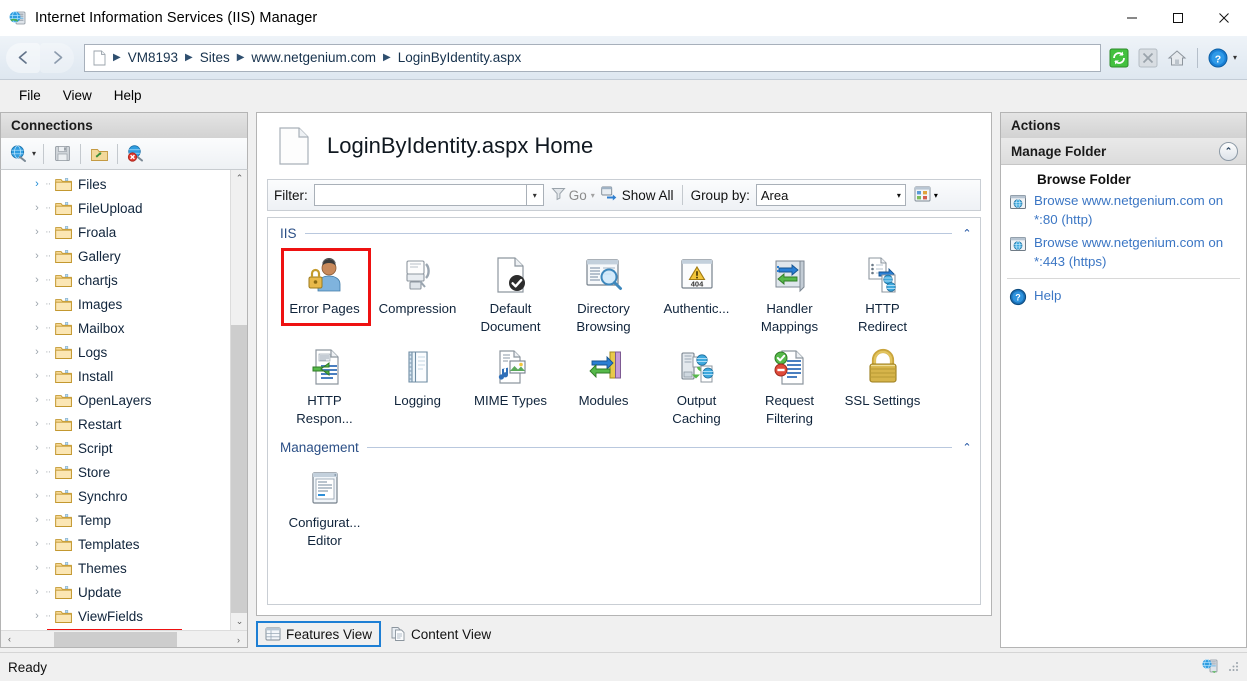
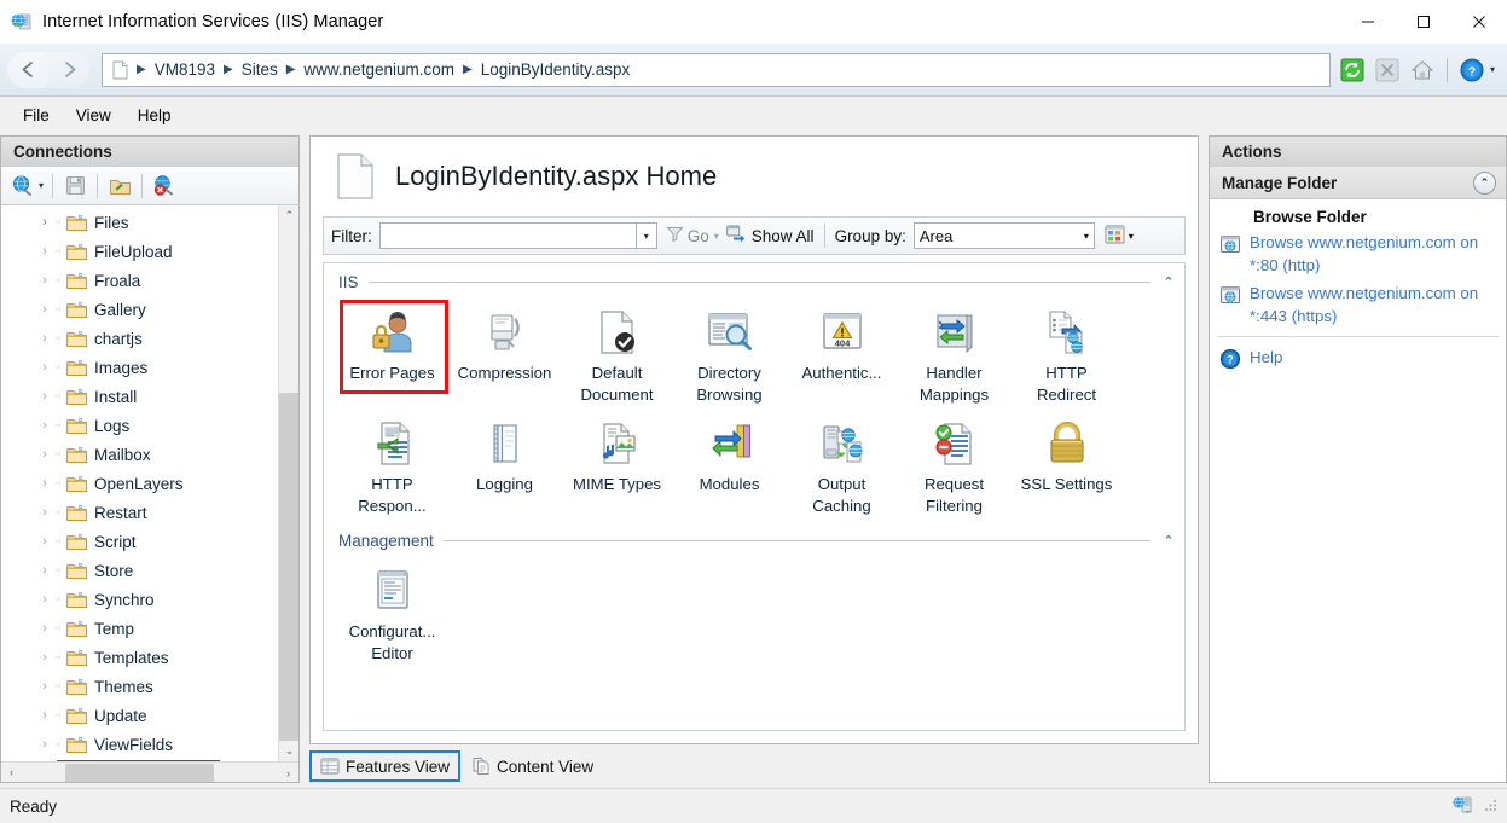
  Internet Information Services (IIS) Manager
  ▶
  VM8193
  ▶
  Sites
  ▶
  www.netgenium.com
  ▶
  LoginByIdentity.aspx
  ?
  ▾
  File
  View
  Help
  Connections
  ▾
  ›
  ··
  Files
  ›
  ··
  FileUpload
  ›
  ··
  Froala
  ›
  ··
  Gallery
  ›
  ··
  chartjs
  ›
  ··
  Images
  ›
  ··
- Mailbox
+ Install
  ›
  ··
  Logs
  ›
  ··
- Install
+ Mailbox
  ›
  ··
  OpenLayers
  ›
  ··
  Restart
  ›
  ··
  Script
  ›
  ··
  Store
  ›
  ··
  Synchro
  ›
  ··
  Temp
  ›
  ··
  Templates
  ›
  ··
  Themes
  ›
  ··
  Update
  ›
  ··
  ViewFields
  ⌃
  ⌄
  ‹
  ›
  LoginByIdentity.aspx Home
  Filter:
  ▾
  Go
  ▾
  Show All
  Group by:
  Area
  ▾
  ▾
  IIS
  ⌃
  Error Pages
  Compression
  Default
  Document
  Directory
  Browsing
  404
  Authentic...
  Handler
  Mappings
  HTTP
  Redirect
  HTTP
  Respon...
  Logging
  MIME Types
  Modules
  Output
  Caching
  Request
  Filtering
  SSL Settings
  Management
  ⌃
  Configurat...
  Editor
  Features View
  Content View
  Actions
  Manage Folder
  ⌃
  Browse Folder
  Browse www.netgenium.com on *:80 (http)
  Browse www.netgenium.com on *:443 (https)
  ?
  Help
  Ready
